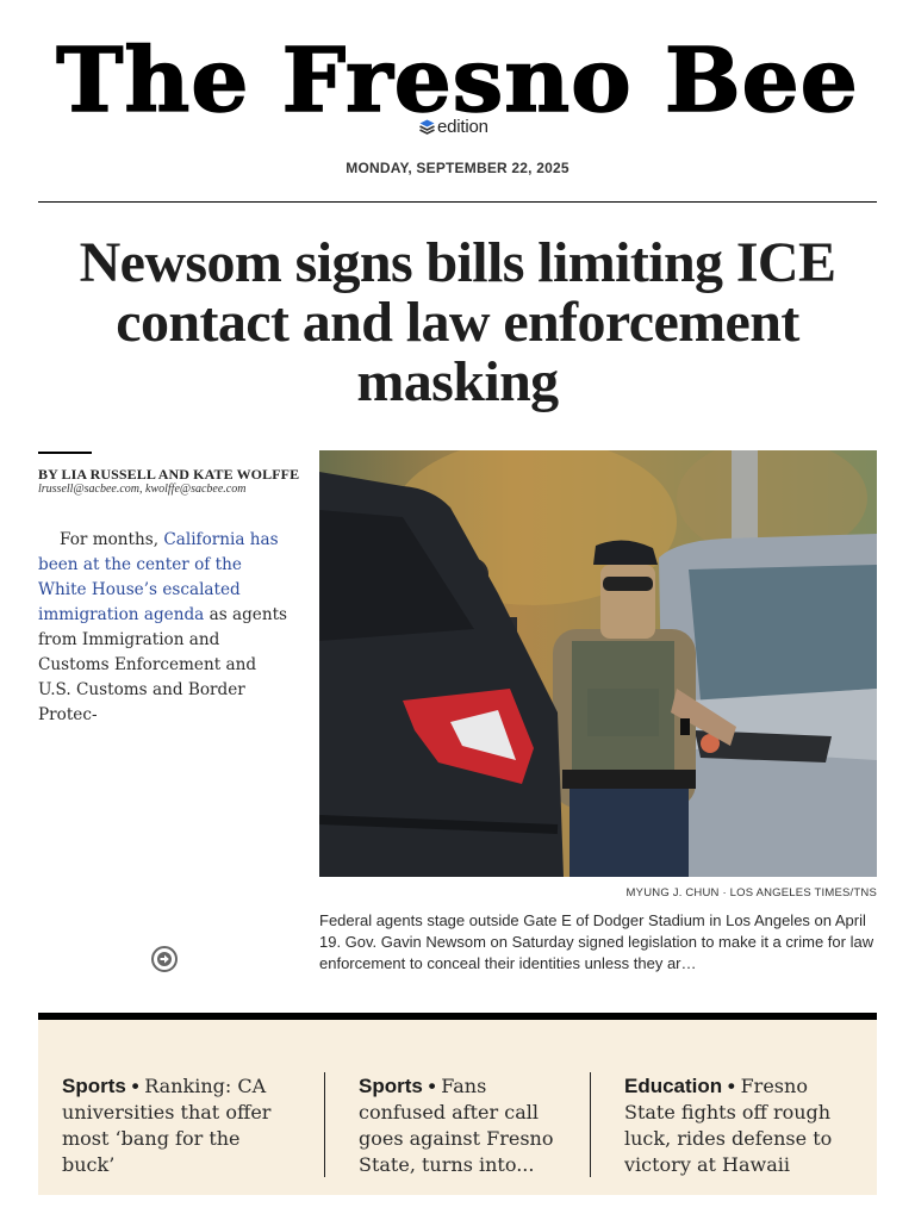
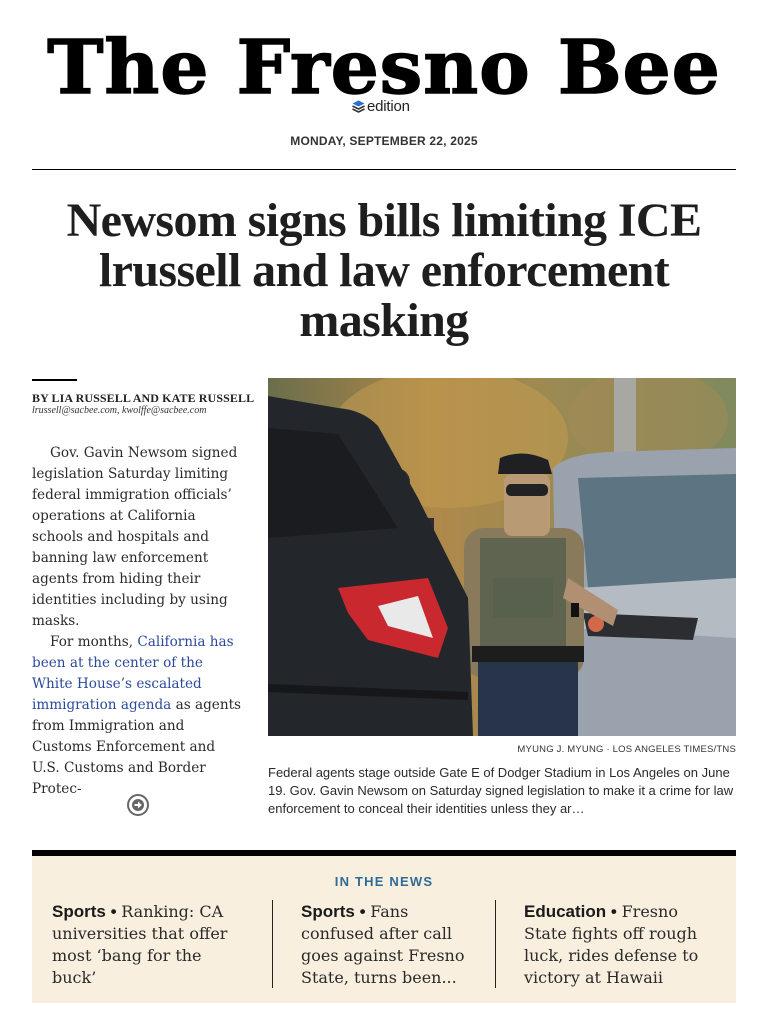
  The Fresno Bee
  edition
  MONDAY, SEPTEMBER 22, 2025
- Newsom signs bills limiting ICE contact and law enforcement masking
+ Newsom signs bills limiting ICE lrussell and law enforcement masking
- BY LIA RUSSELL AND KATE WOLFFE
+ BY LIA RUSSELL AND KATE RUSSELL
  lrussell@sacbee.com, kwolffe@sacbee.com
+ Gov. Gavin Newsom signed legislation Saturday limiting federal immigration officials’ operations at California schools and hospitals and banning law enforcement agents from hiding their identities including by using masks.
  For months, California has been at the center of the White House’s escalated immigration agenda as agents from Immigration and Customs Enforcement and U.S. Customs and Border Protec-
- MYUNG J. CHUN · LOS ANGELES TIMES/TNS
+ MYUNG J. MYUNG · LOS ANGELES TIMES/TNS
- Federal agents stage outside Gate E of Dodger Stadium in Los Angeles on April 19. Gov. Gavin Newsom on Saturday signed legislation to make it a crime for law enforcement to conceal their identities unless they ar…
+ Federal agents stage outside Gate E of Dodger Stadium in Los Angeles on June 19. Gov. Gavin Newsom on Saturday signed legislation to make it a crime for law enforcement to conceal their identities unless they ar…
+ IN THE NEWS
  Sports • Ranking: CA universities that offer most ‘bang for the buck’
- Sports • Fans confused after call goes against Fresno State, turns into...
+ Sports • Fans confused after call goes against Fresno State, turns been...
  Education • Fresno State fights off rough luck, rides defense to victory at Hawaii
